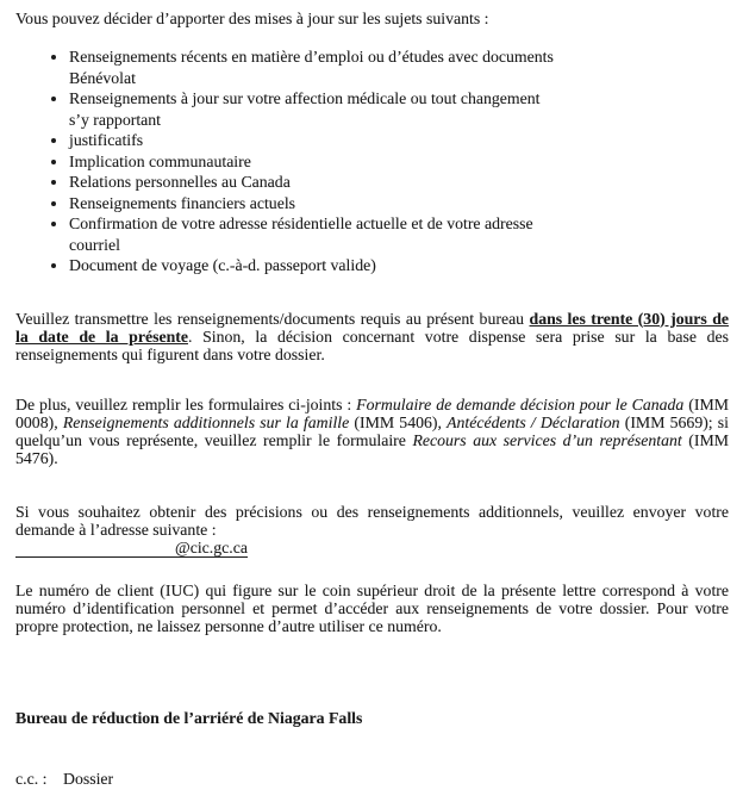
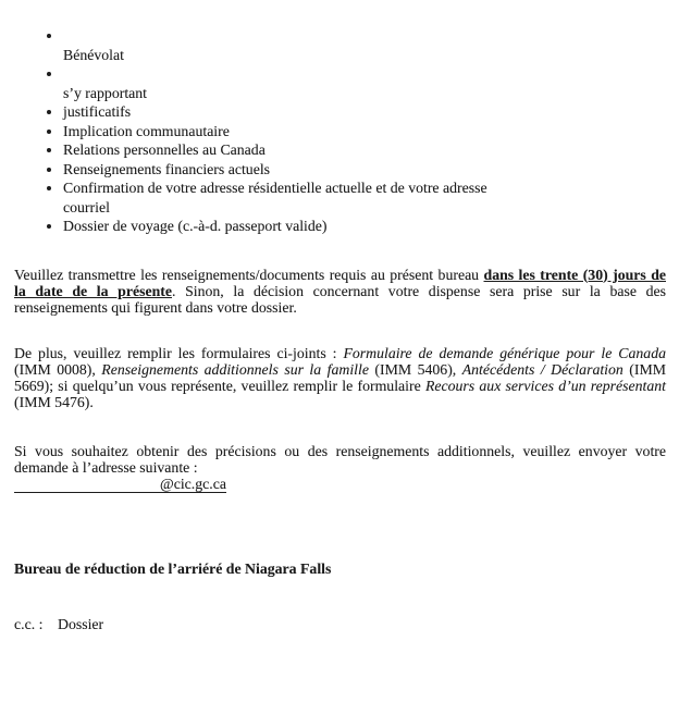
- Vous pouvez décider d’apporter des mises à jour sur les sujets suivants :
- Renseignements récents en matière d’emploi ou d’études avec documents
  Bénévolat
- Renseignements à jour sur votre affection médicale ou tout changement
  s’y rapportant
  justificatifs
  Implication communautaire
  Relations personnelles au Canada
  Renseignements financiers actuels
  Confirmation de votre adresse résidentielle actuelle et de votre adresse
  courriel
- Document de voyage (c.-à-d. passeport valide)
+ Dossier de voyage (c.-à-d. passeport valide)
  Veuillez transmettre les renseignements/documents requis au présent bureau dans les trente (30) jours de la date de la présente. Sinon, la décision concernant votre dispense sera prise sur la base des renseignements qui figurent dans votre dossier.
- De plus, veuillez remplir les formulaires ci-joints : Formulaire de demande décision pour le Canada (IMM 0008), Renseignements additionnels sur la famille (IMM 5406), Antécédents / Déclaration (IMM 5669); si quelqu’un vous représente, veuillez remplir le formulaire Recours aux services d’un représentant (IMM 5476).
+ De plus, veuillez remplir les formulaires ci-joints : Formulaire de demande générique pour le Canada (IMM 0008), Renseignements additionnels sur la famille (IMM 5406), Antécédents / Déclaration (IMM 5669); si quelqu’un vous représente, veuillez remplir le formulaire Recours aux services d’un représentant (IMM 5476).
  Si vous souhaitez obtenir des précisions ou des renseignements additionnels, veuillez envoyer votre demande à l’adresse suivante :
  @cic.gc.ca
- Le numéro de client (IUC) qui figure sur le coin supérieur droit de la présente lettre correspond à votre numéro d’identification personnel et permet d’accéder aux renseignements de votre dossier. Pour votre propre protection, ne laissez personne d’autre utiliser ce numéro.
  Bureau de réduction de l’arriéré de Niagara Falls
  c.c. : Dossier
